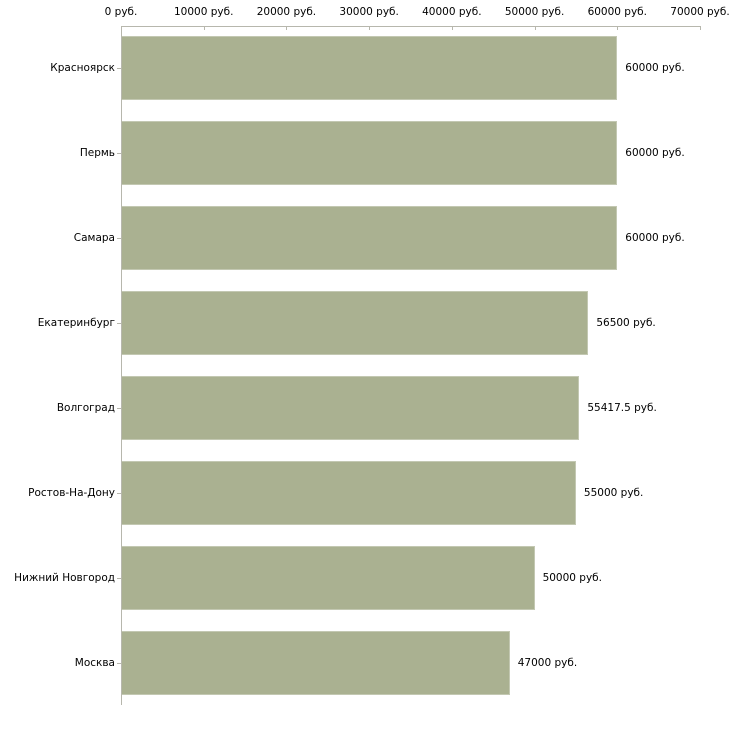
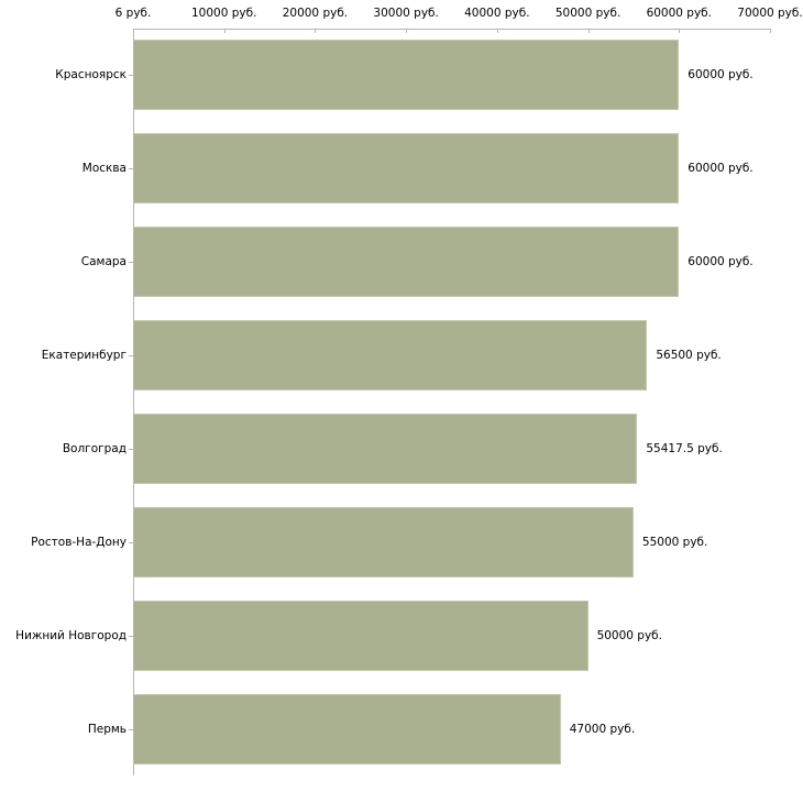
  60000 руб.
  60000 руб.
  60000 руб.
  56500 руб.
  55417.5 руб.
  55000 руб.
  50000 руб.
  47000 руб.
- 0 руб.
+ 6 руб.
  10000 руб.
  20000 руб.
  30000 руб.
  40000 руб.
  50000 руб.
  60000 руб.
  70000 руб.
  Красноярск
- Пермь
+ Москва
  Самара
  Екатеринбург
  Волгоград
  Ростов-На-Дону
  Нижний Новгород
- Москва
+ Пермь
